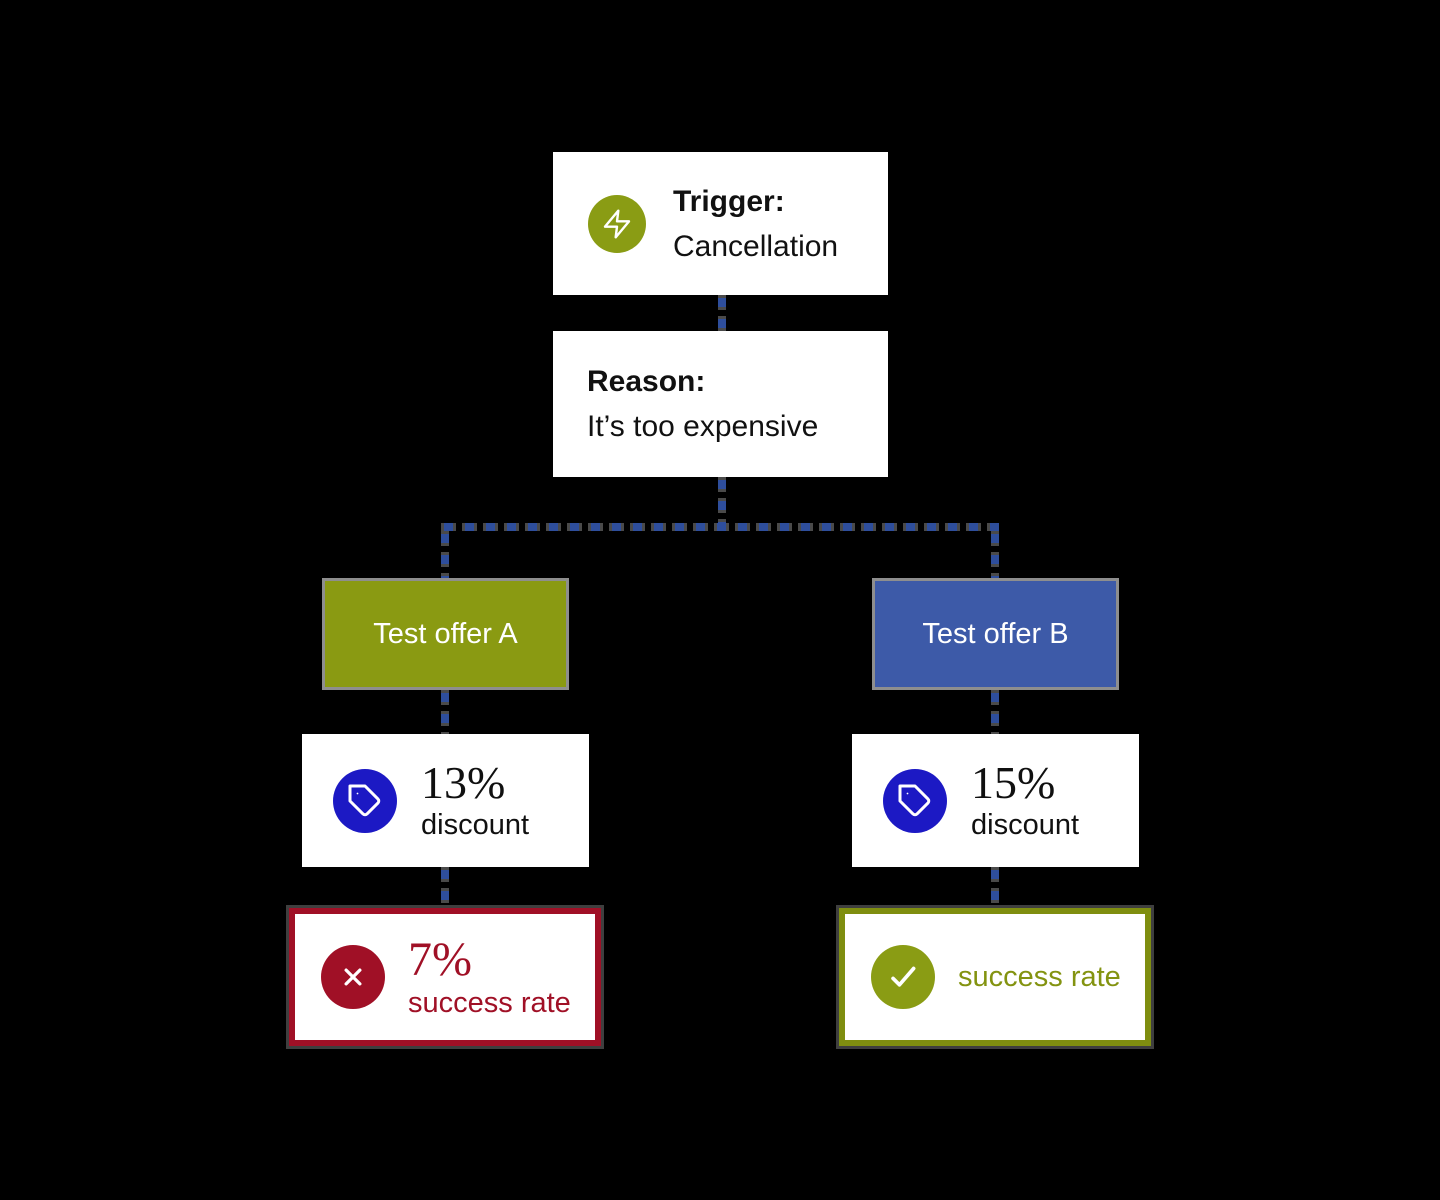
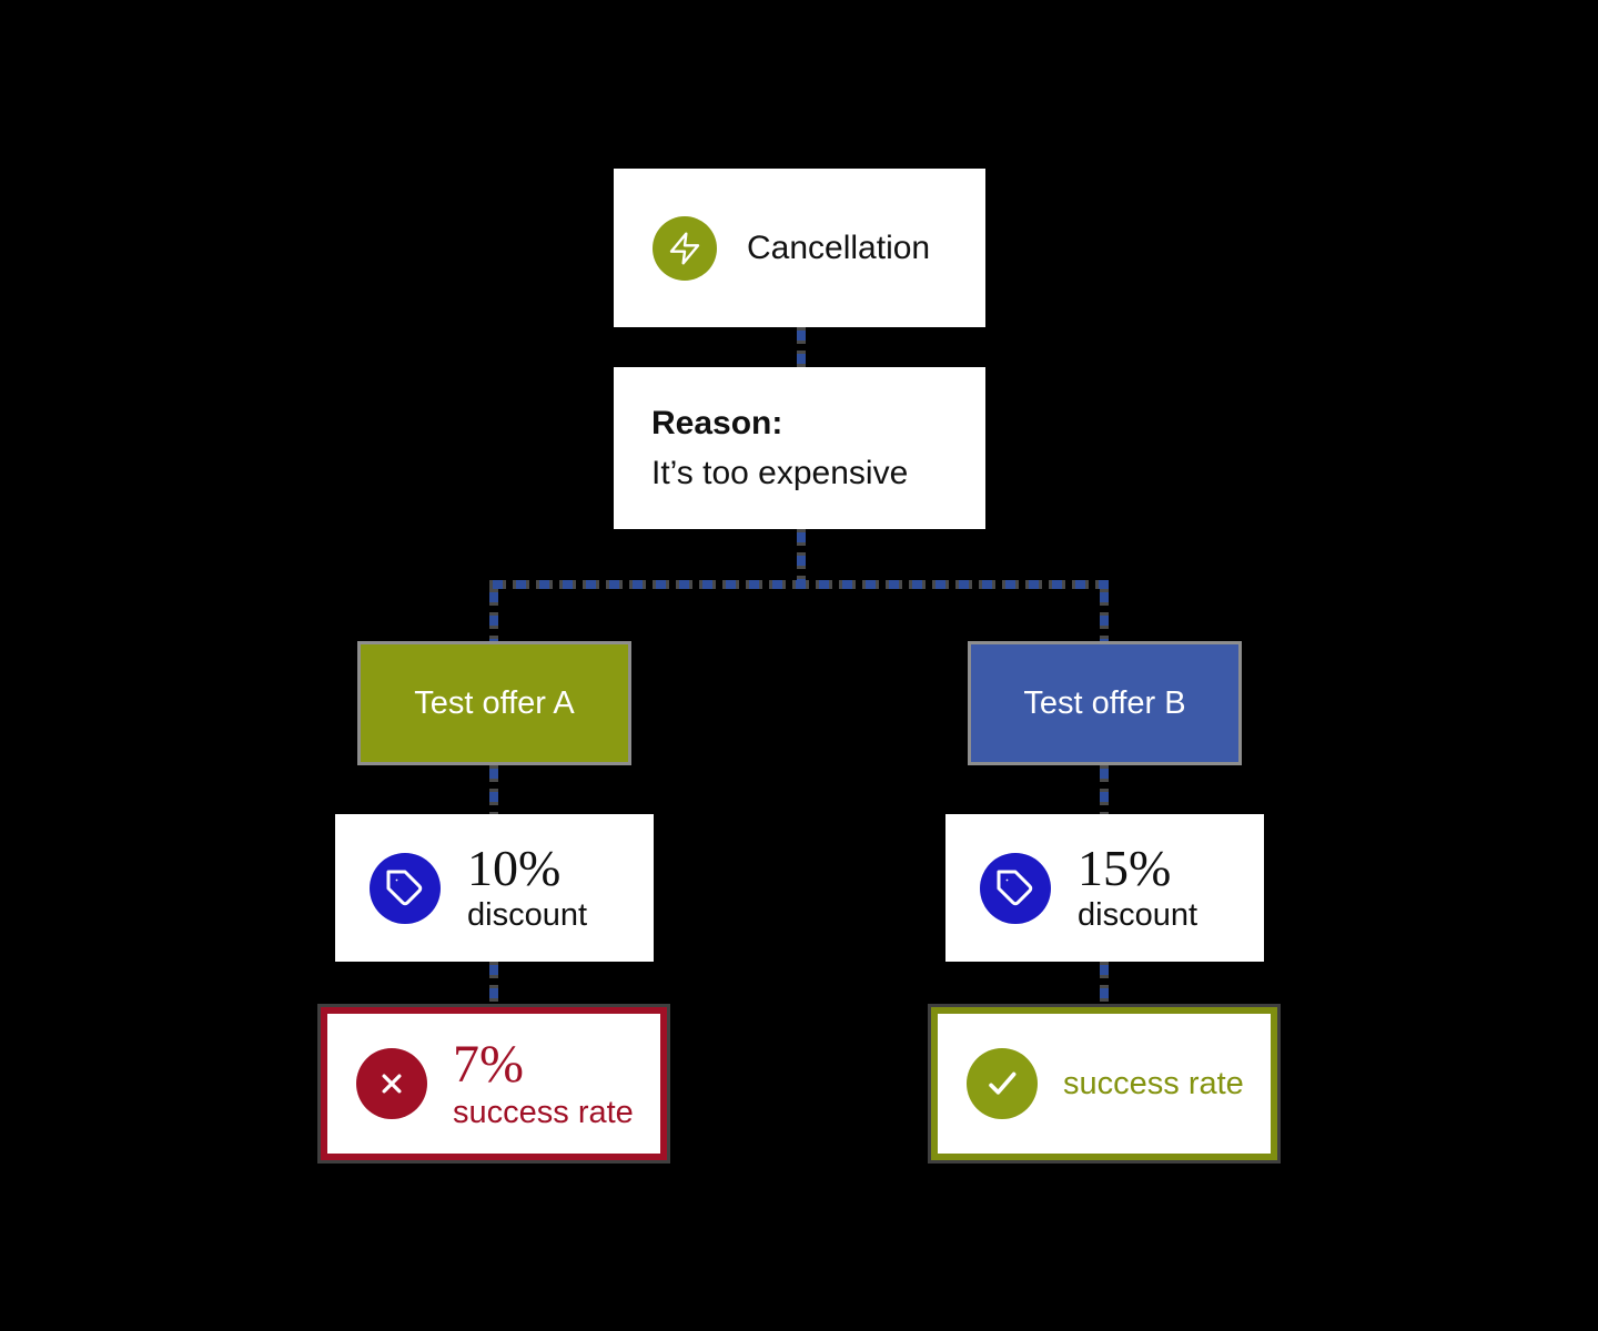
- Trigger:
  Cancellation
  Reason:
  It’s too expensive
  Test offer A
  Test offer B
- 13%
+ 10%
  discount
  15%
  discount
  7%
  success rate
  success rate
